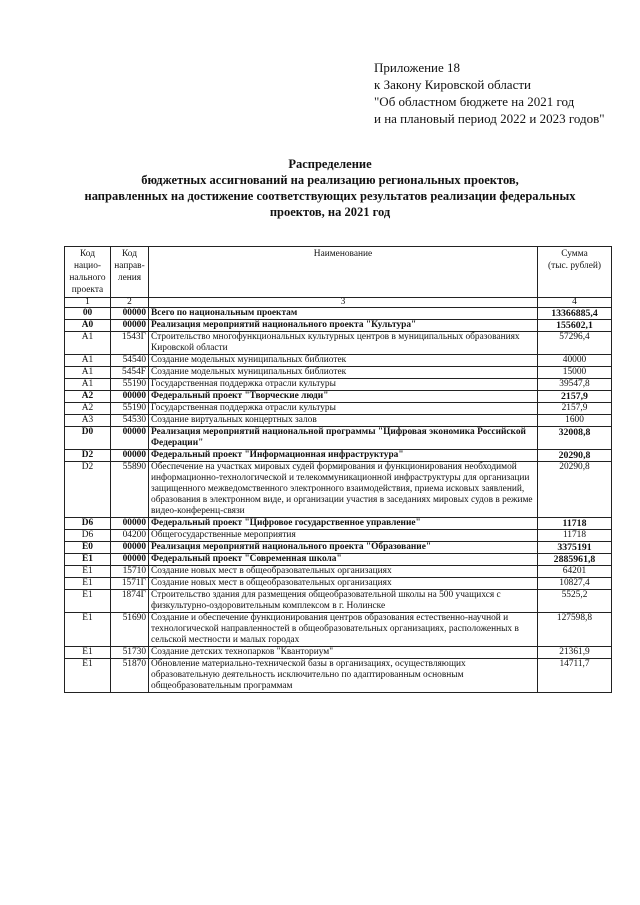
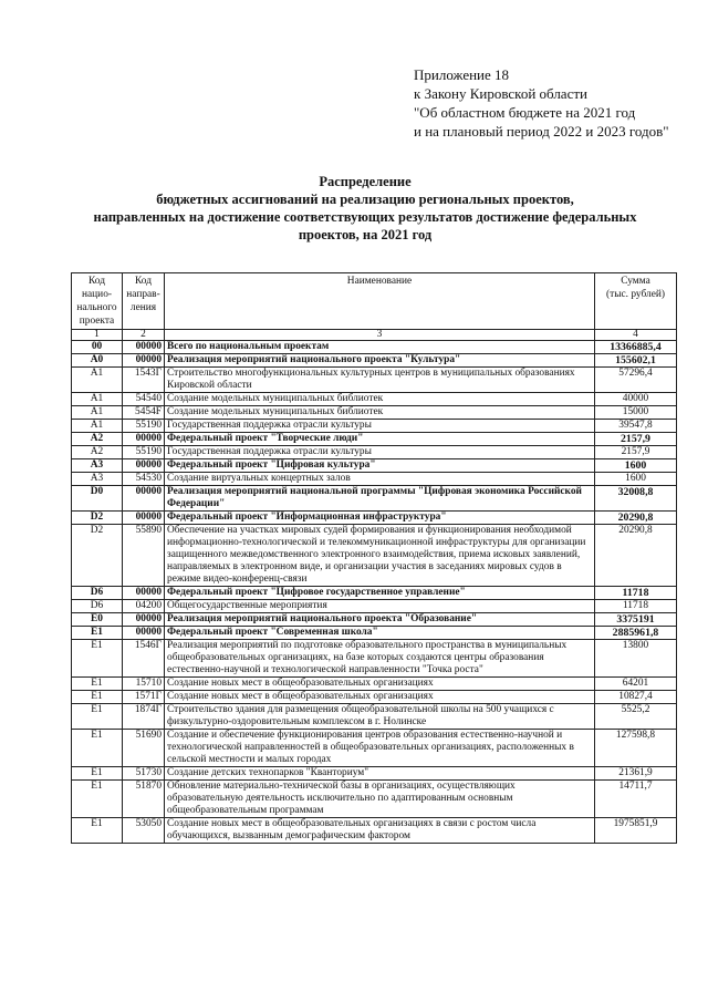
  Приложение 18
  к Закону Кировской области
  "Об областном бюджете на 2021 год
  и на плановый период 2022 и 2023 годов"
  Распределение
  бюджетных ассигнований на реализацию региональных проектов,
- направленных на достижение соответствующих результатов реализации федеральных
+ направленных на достижение соответствующих результатов достижение федеральных
  проектов, на 2021 год
  Код нацио- нального проекта	Код направ- ления	Наименование	Сумма (тыс. рублей)
  1	2	3	4
  00	00000	Всего по национальным проектам	13366885,4
  A0	00000	Реализация мероприятий национального проекта "Культура"	155602,1
  A1	1543Г	Строительство многофункциональных культурных центров в муниципальных образованиях Кировской области	57296,4
  A1	54540	Создание модельных муниципальных библиотек	40000
  A1	5454F	Создание модельных муниципальных библиотек	15000
  A1	55190	Государственная поддержка отрасли культуры	39547,8
  A2	00000	Федеральный проект "Творческие люди"	2157,9
  A2	55190	Государственная поддержка отрасли культуры	2157,9
+ A3	00000	Федеральный проект "Цифровая культура"	1600
  A3	54530	Создание виртуальных концертных залов	1600
  D0	00000	Реализация мероприятий национальной программы "Цифровая экономика Российской Федерации"	32008,8
  D2	00000	Федеральный проект "Информационная инфраструктура"	20290,8
- D2	55890	Обеспечение на участках мировых судей формирования и функционирования необходимой информационно-технологической и телекоммуникационной инфраструктуры для организации защищенного межведомственного электронного взаимодействия, приема исковых заявлений, образования в электронном виде, и организации участия в заседаниях мировых судов в режиме видео-конференц-связи	20290,8
+ D2	55890	Обеспечение на участках мировых судей формирования и функционирования необходимой информационно-технологической и телекоммуникационной инфраструктуры для организации защищенного межведомственного электронного взаимодействия, приема исковых заявлений, направляемых в электронном виде, и организации участия в заседаниях мировых судов в режиме видео-конференц-связи	20290,8
  D6	00000	Федеральный проект "Цифровое государственное управление"	11718
  D6	04200	Общегосударственные мероприятия	11718
  E0	00000	Реализация мероприятий национального проекта "Образование"	3375191
  E1	00000	Федеральный проект "Современная школа"	2885961,8
+ E1	1546Г	Реализация мероприятий по подготовке образовательного пространства в муниципальных общеобразовательных организациях, на базе которых создаются центры образования естественно-научной и технологической направленности "Точка роста"	13800
  E1	15710	Создание новых мест в общеобразовательных организациях	64201
  E1	1571Г	Создание новых мест в общеобразовательных организациях	10827,4
  E1	1874Г	Строительство здания для размещения общеобразовательной школы на 500 учащихся с физкультурно-оздоровительным комплексом в г. Нолинске	5525,2
  E1	51690	Создание и обеспечение функционирования центров образования естественно-научной и технологической направленностей в общеобразовательных организациях, расположенных в сельской местности и малых городах	127598,8
  E1	51730	Создание детских технопарков "Кванториум"	21361,9
  E1	51870	Обновление материально-технической базы в организациях, осуществляющих образовательную деятельность исключительно по адаптированным основным общеобразовательным программам	14711,7
+ E1	53050	Создание новых мест в общеобразовательных организациях в связи с ростом числа обучающихся, вызванным демографическим фактором	1975851,9
